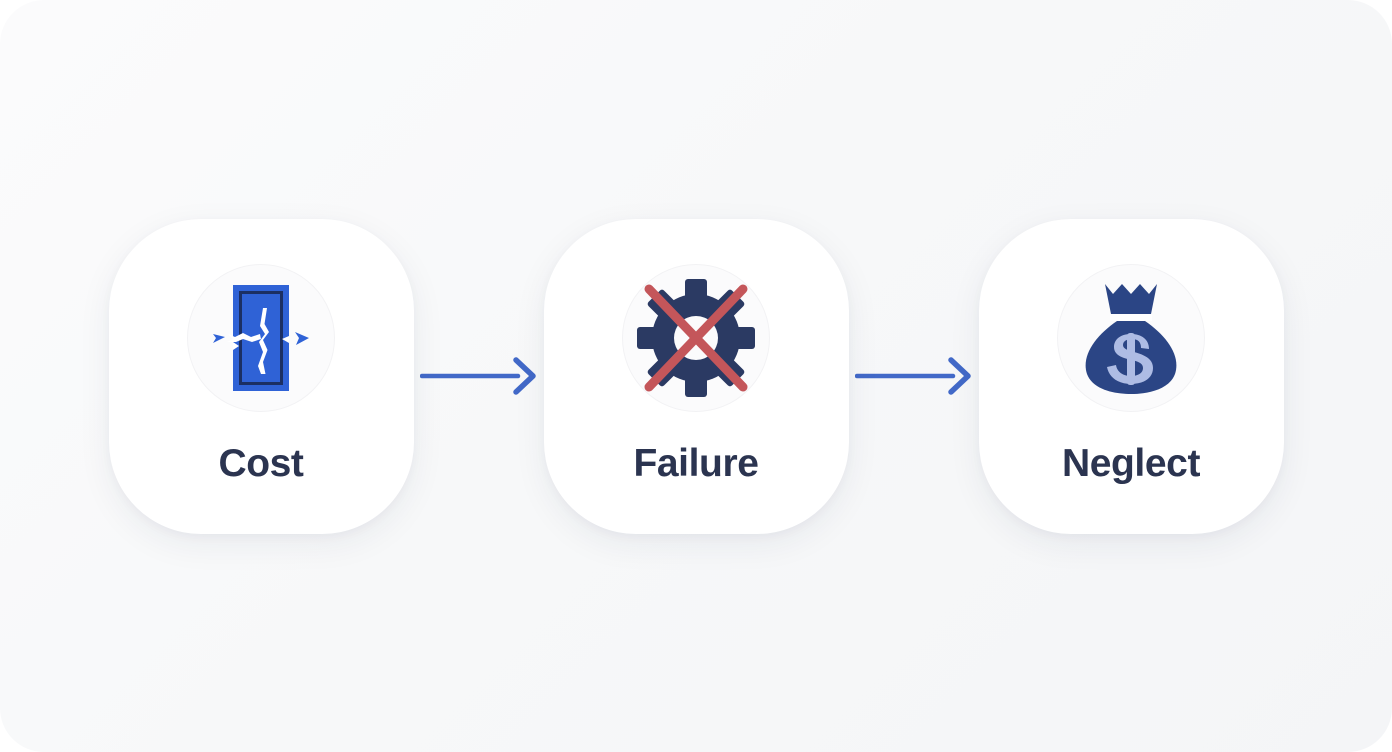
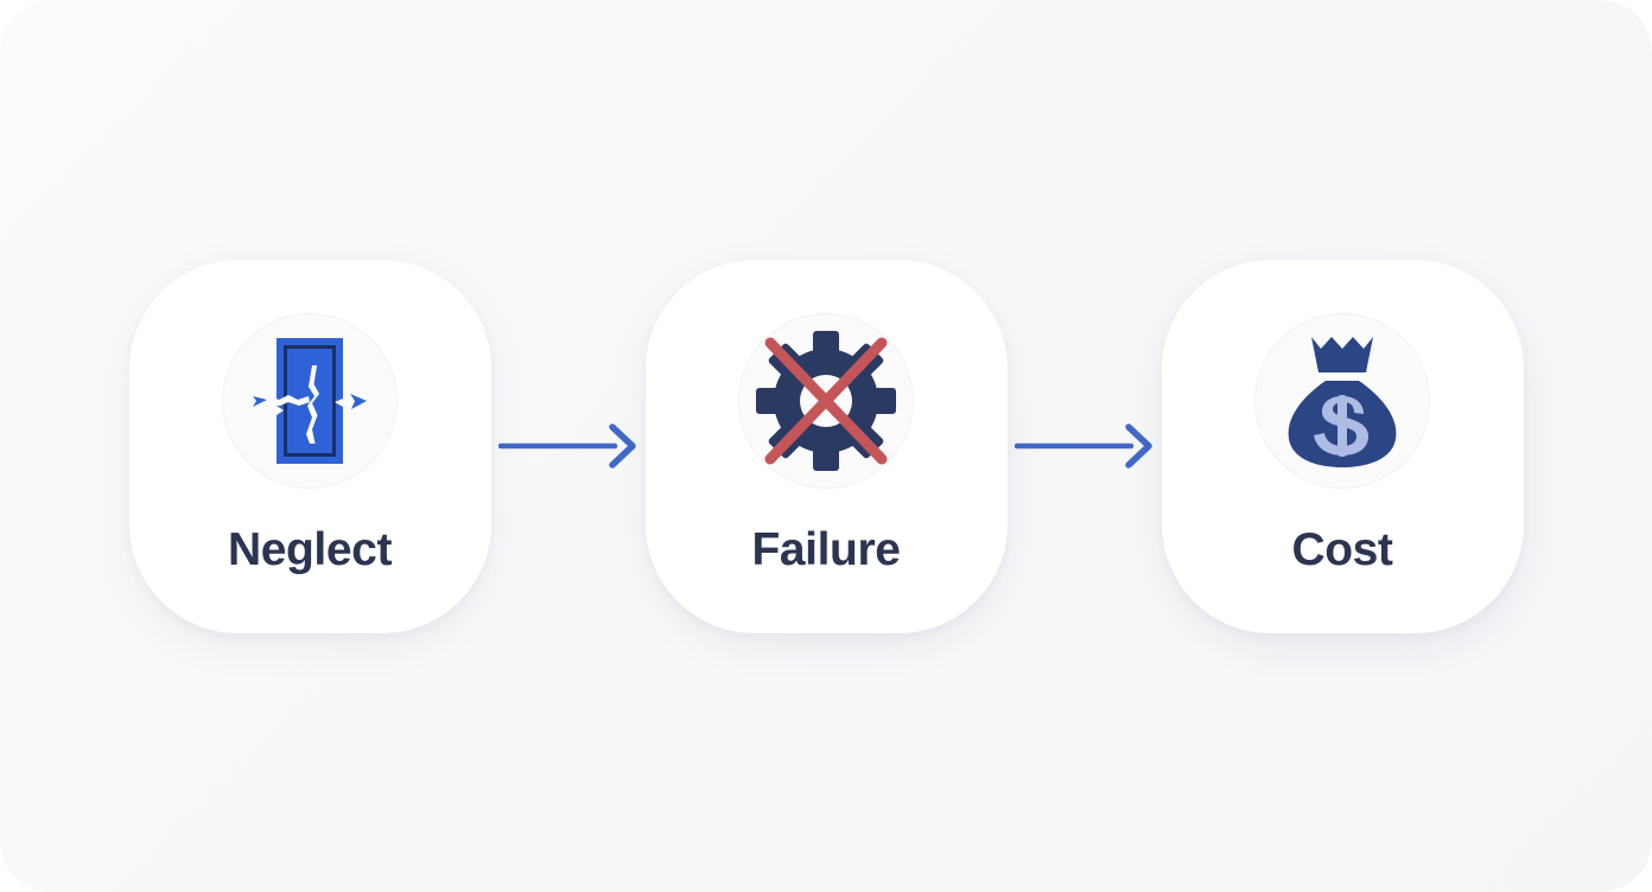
- Cost
+ Neglect
  Failure
- Neglect
+ Cost
